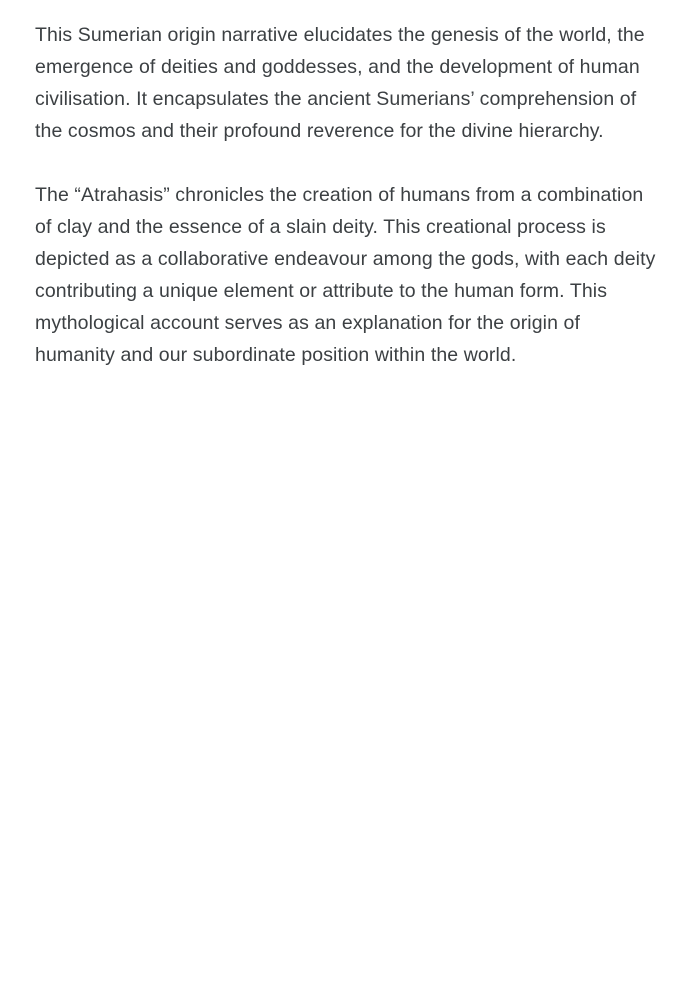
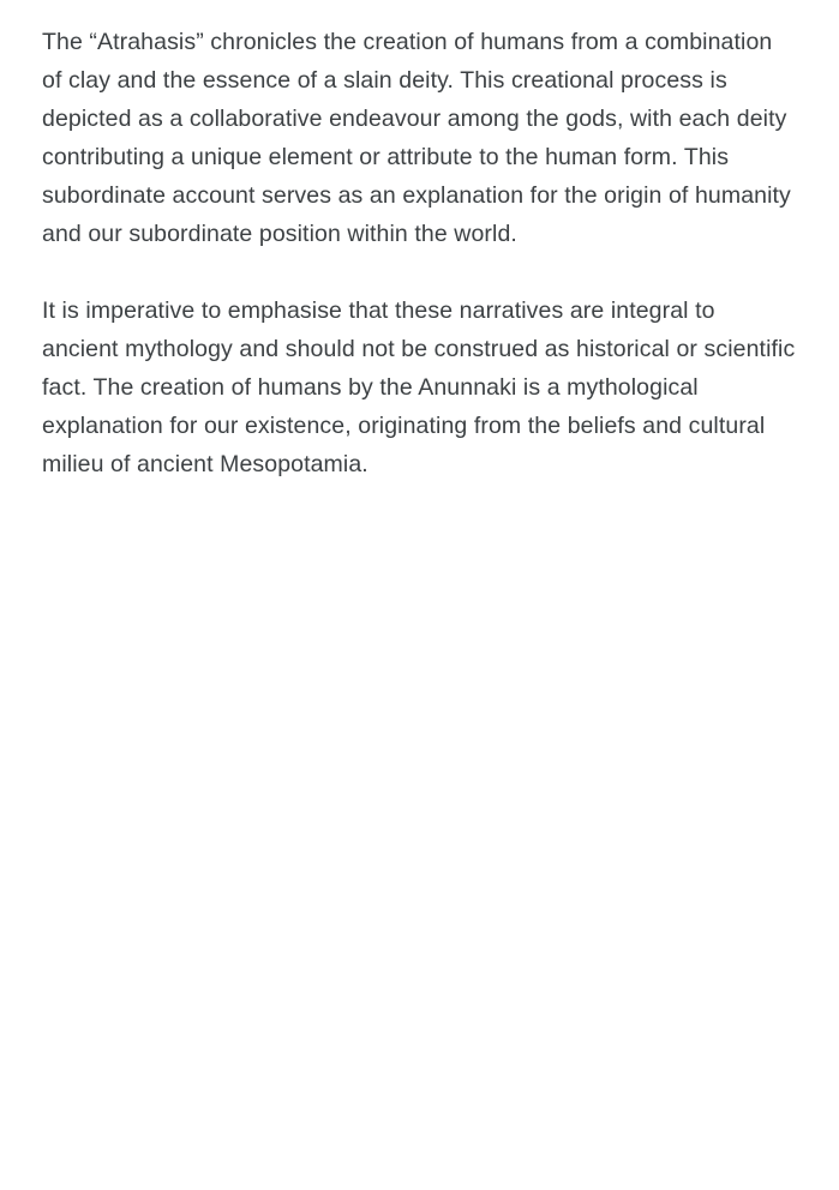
- This Sumerian origin narrative elucidates the genesis of the world, the emergence of deities and goddesses, and the development of human civilisation. It encapsulates the ancient Sumerians’ comprehension of the cosmos and their profound reverence for the divine hierarchy.
- The “Atrahasis” chronicles the creation of humans from a combination of clay and the essence of a slain deity. This creational process is depicted as a collaborative endeavour among the gods, with each deity contributing a unique element or attribute to the human form. This mythological account serves as an explanation for the origin of humanity and our subordinate position within the world.
+ The “Atrahasis” chronicles the creation of humans from a combination of clay and the essence of a slain deity. This creational process is depicted as a collaborative endeavour among the gods, with each deity contributing a unique element or attribute to the human form. This subordinate account serves as an explanation for the origin of humanity and our subordinate position within the world.
+ It is imperative to emphasise that these narratives are integral to ancient mythology and should not be construed as historical or scientific fact. The creation of humans by the Anunnaki is a mythological explanation for our existence, originating from the beliefs and cultural milieu of ancient Mesopotamia.
